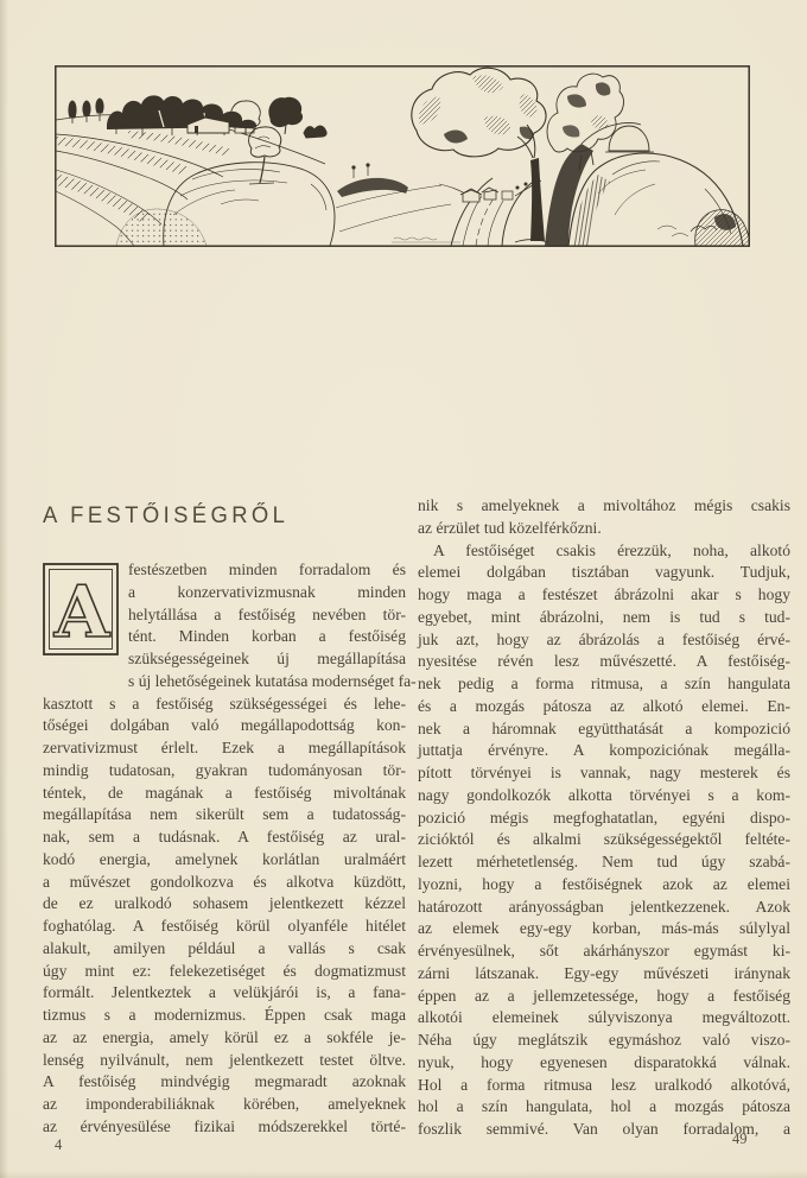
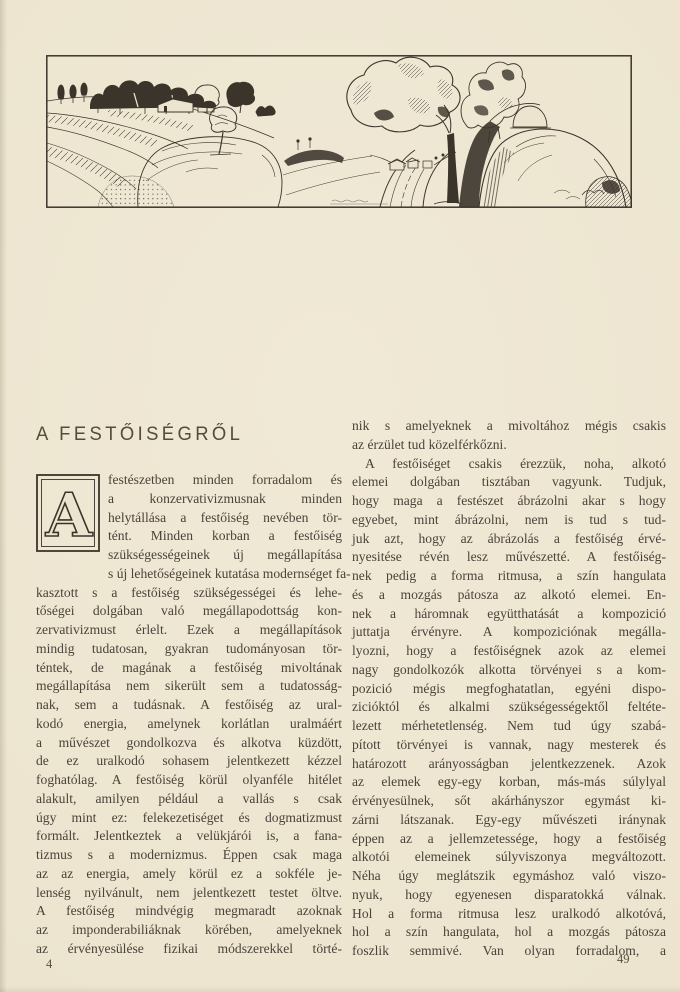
  A FESTŐISÉGRŐL
  A
  festészetben minden forradalom és
  a konzervativizmusnak minden
  helytállása a festőiség nevében tör-
  tént. Minden korban a festőiség
  szükségességeinek új megállapítása
  s új lehetőségeinek kutatása modernséget fa-
  kasztott s a festőiség szükségességei és lehe-
  tőségei dolgában való megállapodottság kon-
  zervativizmust érlelt. Ezek a megállapítások
  mindig tudatosan, gyakran tudományosan tör-
  téntek, de magának a festőiség mivoltának
  megállapítása nem sikerült sem a tudatosság-
  nak, sem a tudásnak. A festőiség az ural-
  kodó energia, amelynek korlátlan uralmáért
  a művészet gondolkozva és alkotva küzdött,
  de ez uralkodó sohasem jelentkezett kézzel
  foghatólag. A festőiség körül olyanféle hitélet
  alakult, amilyen például a vallás s csak
  úgy mint ez: felekezetiséget és dogmatizmust
  formált. Jelentkeztek a velükjárói is, a fana-
  tizmus s a modernizmus. Éppen csak maga
  az az energia, amely körül ez a sokféle je-
  lenség nyilvánult, nem jelentkezett testet öltve.
  A festőiség mindvégig megmaradt azoknak
  az imponderabiliáknak körében, amelyeknek
  az érvényesülése fizikai módszerekkel törté-
  nik s amelyeknek a mivoltához mégis csakis
  az érzület tud közelférkőzni.
  A festőiséget csakis érezzük, noha, alkotó
  elemei dolgában tisztában vagyunk. Tudjuk,
  hogy maga a festészet ábrázolni akar s hogy
  egyebet, mint ábrázolni, nem is tud s tud-
  juk azt, hogy az ábrázolás a festőiség érvé-
  nyesitése révén lesz művészetté. A festőiség-
  nek pedig a forma ritmusa, a szín hangulata
  és a mozgás pátosza az alkotó elemei. En-
  nek a háromnak együtthatását a kompozició
  juttatja érvényre. A kompoziciónak megálla-
- pított törvényei is vannak, nagy mesterek és
+ lyozni, hogy a festőiségnek azok az elemei
  nagy gondolkozók alkotta törvényei s a kom-
  pozició mégis megfoghatatlan, egyéni dispo-
  zicióktól és alkalmi szükségességektől feltéte-
  lezett mérhetetlenség. Nem tud úgy szabá-
- lyozni, hogy a festőiségnek azok az elemei
+ pított törvényei is vannak, nagy mesterek és
  határozott arányosságban jelentkezzenek. Azok
  az elemek egy-egy korban, más-más súlylyal
  érvényesülnek, sőt akárhányszor egymást ki-
  zárni látszanak. Egy-egy művészeti iránynak
  éppen az a jellemzetessége, hogy a festőiség
  alkotói elemeinek súlyviszonya megváltozott.
  Néha úgy meglátszik egymáshoz való viszo-
  nyuk, hogy egyenesen disparatokká válnak.
  Hol a forma ritmusa lesz uralkodó alkotóvá,
  hol a szín hangulata, hol a mozgás pátosza
  foszlik semmivé. Van olyan forradalom, a
  4
  49
